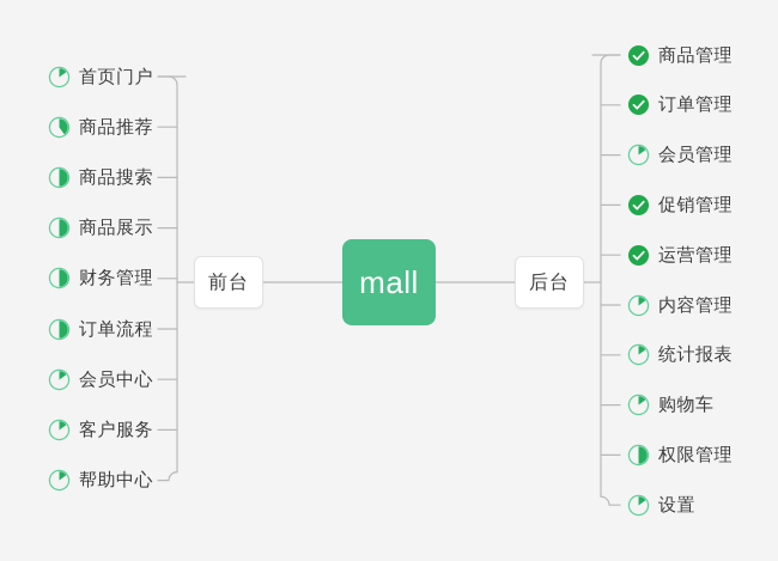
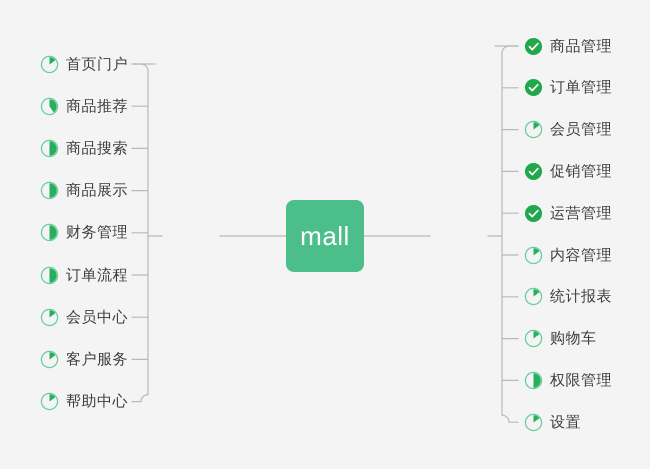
  首页门户
  商品推荐
  商品搜索
  商品展示
  财务管理
  订单流程
  会员中心
  客户服务
  帮助中心
  商品管理
  订单管理
  会员管理
  促销管理
  运营管理
  内容管理
  统计报表
  购物车
  权限管理
  设置
- 前台
- 后台
  mall
